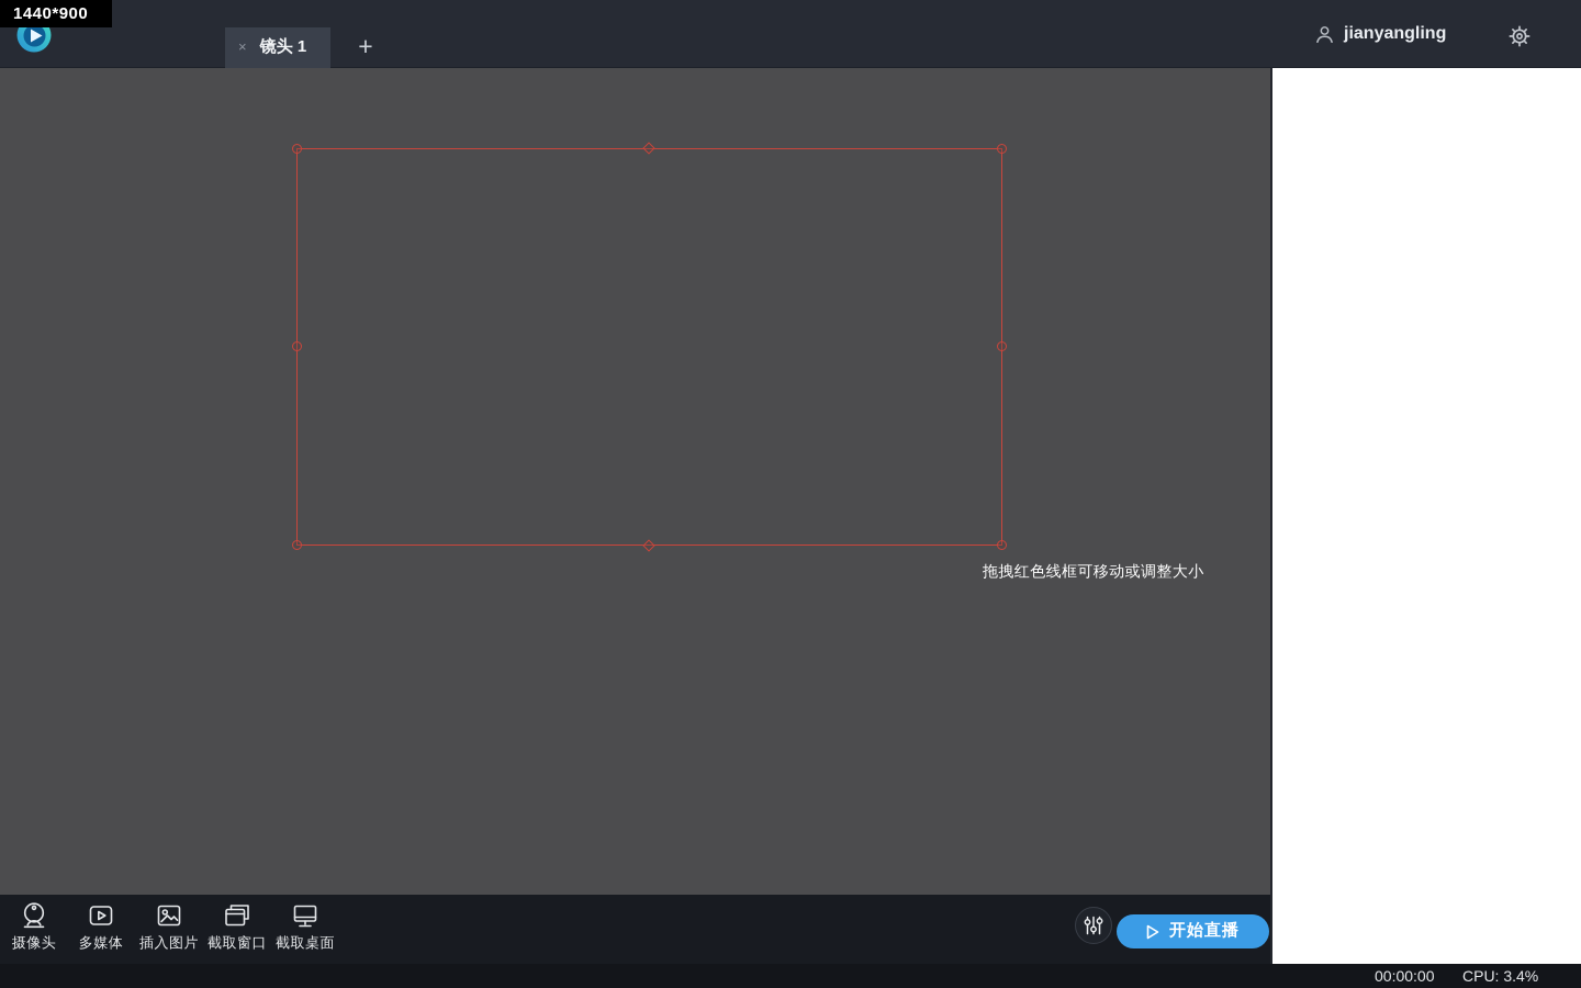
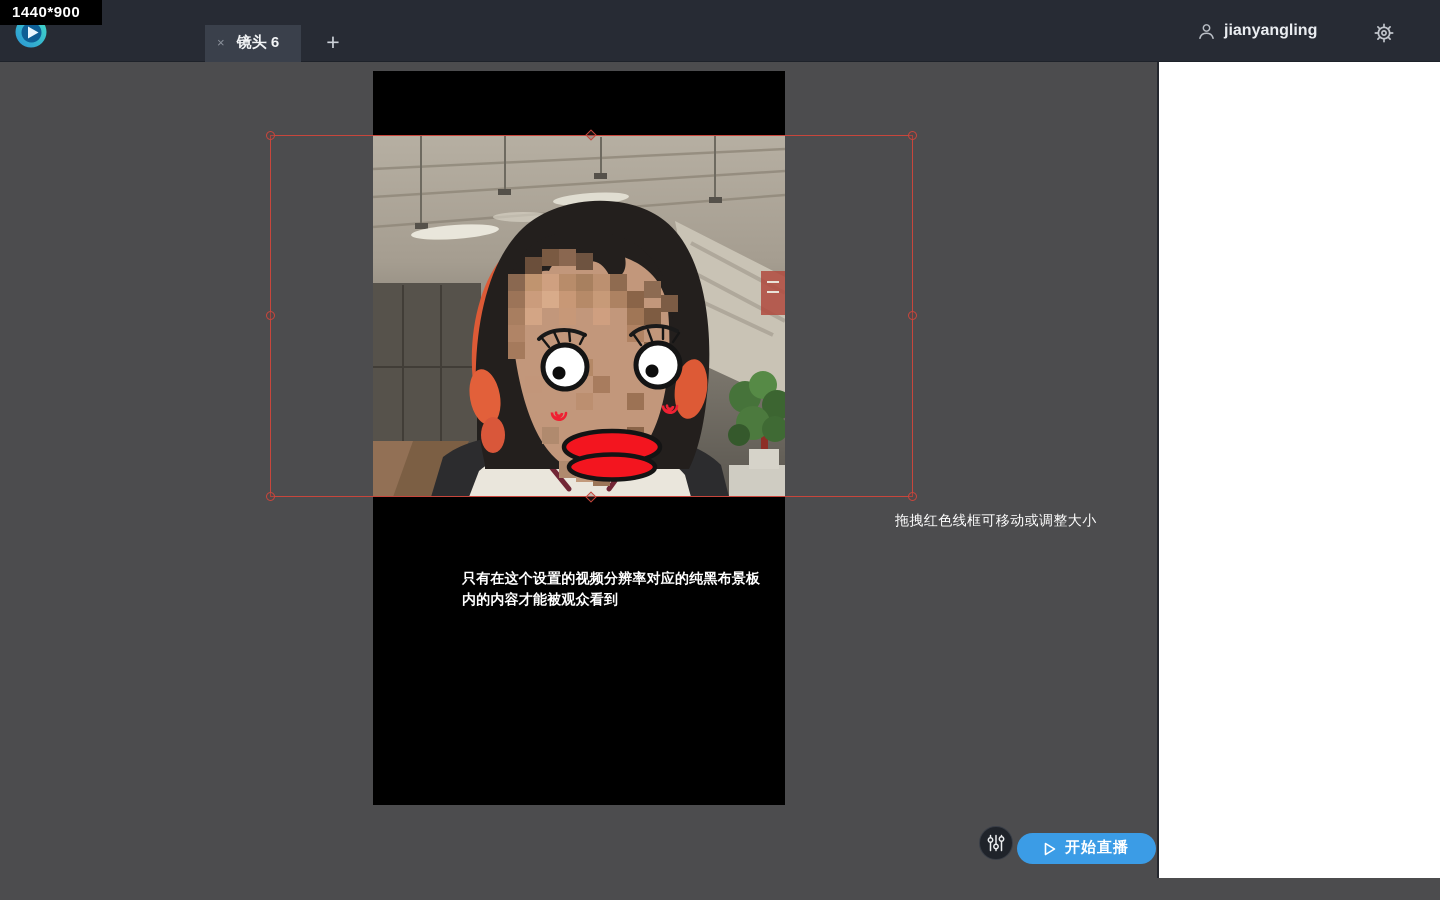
  ×
- 镜头 1
+ 镜头 6
  +
  jianyangling
  1440*900
+ 只有在这个设置的视频分辨率对应的纯黑布景板
+ 内的内容才能被观众看到
  拖拽红色线框可移动或调整大小
- 摄像头
- 多媒体
- 插入图片
- 截取窗口
- 截取桌面
  开始直播
- 00:00:00
- CPU: 3.4%
